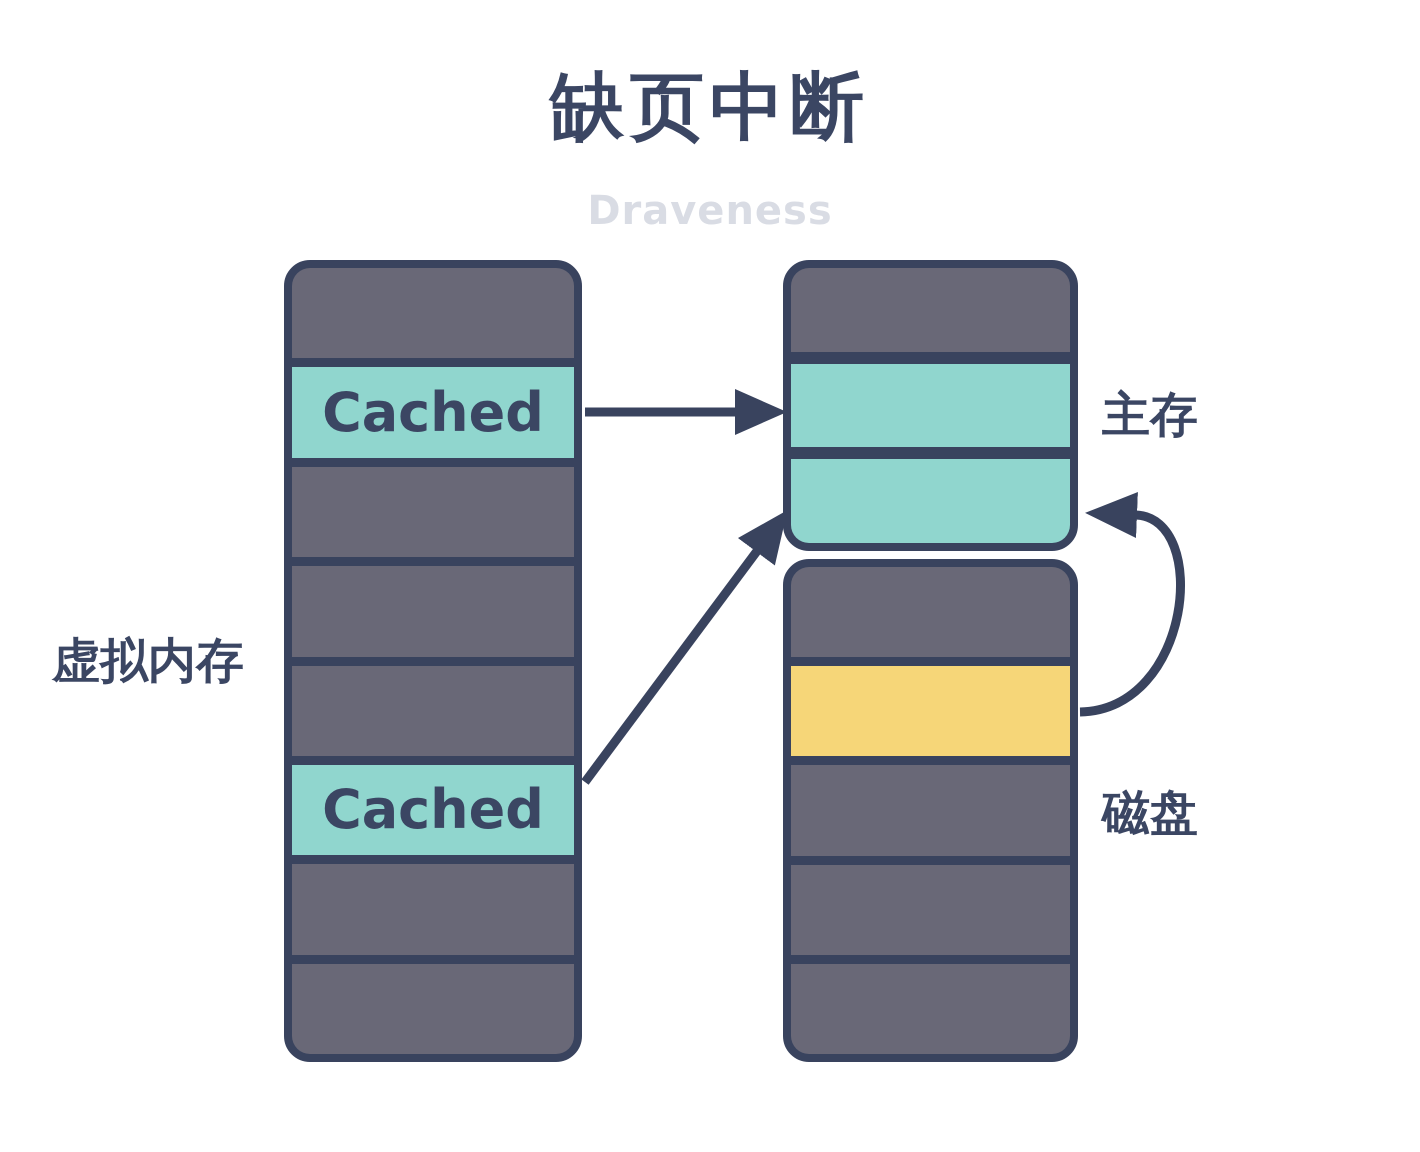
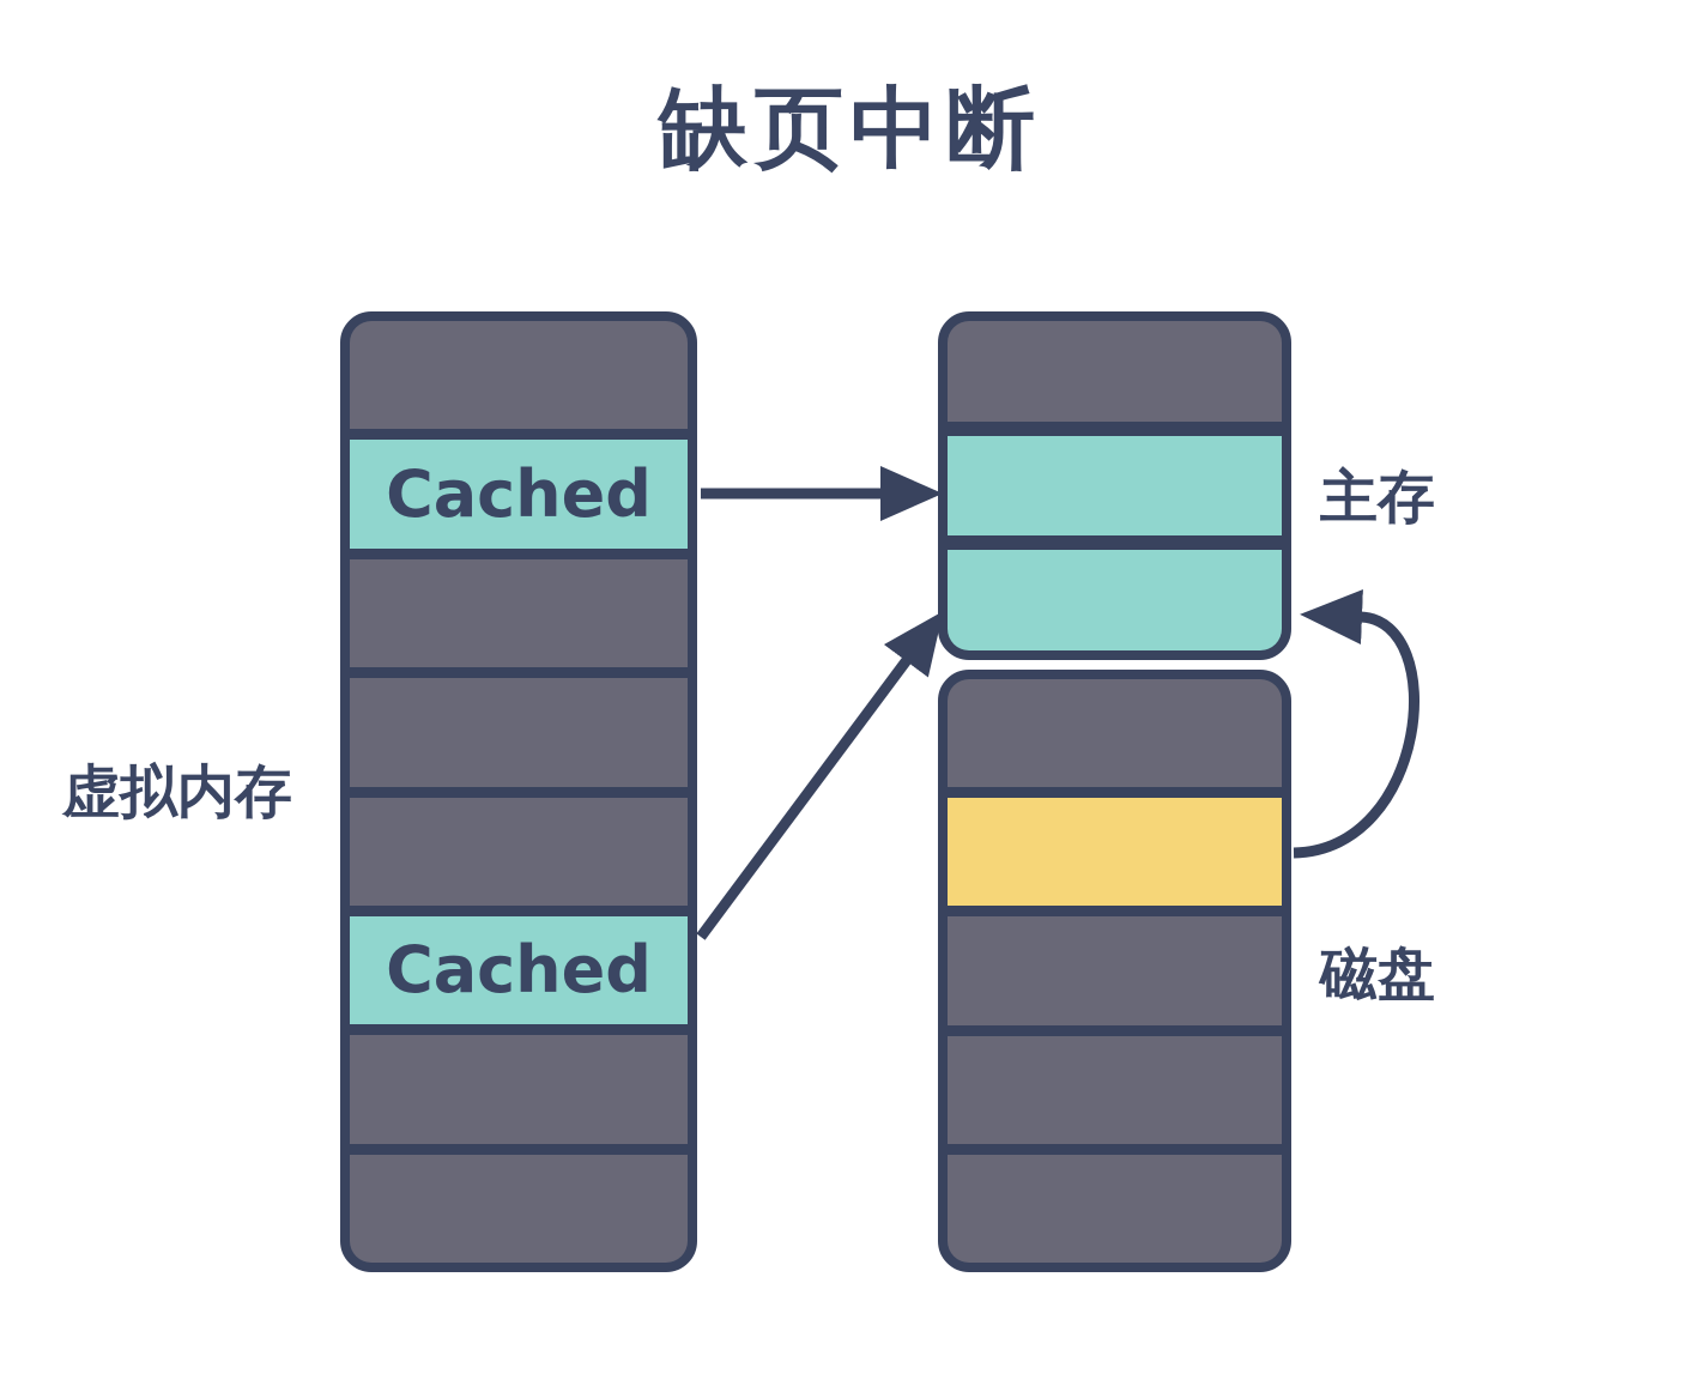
  缺页中断
- Draveness
  虚拟内存
  主存
  磁盘
  Cached
  Cached
